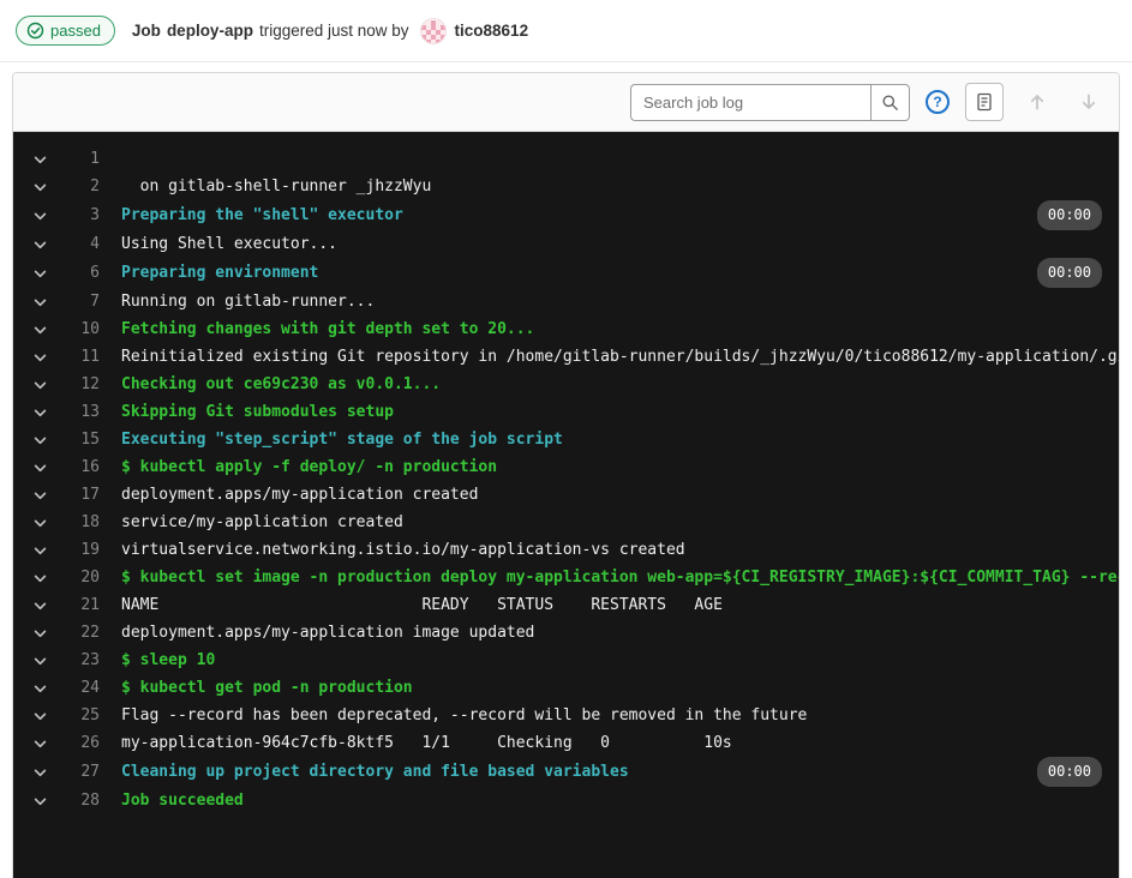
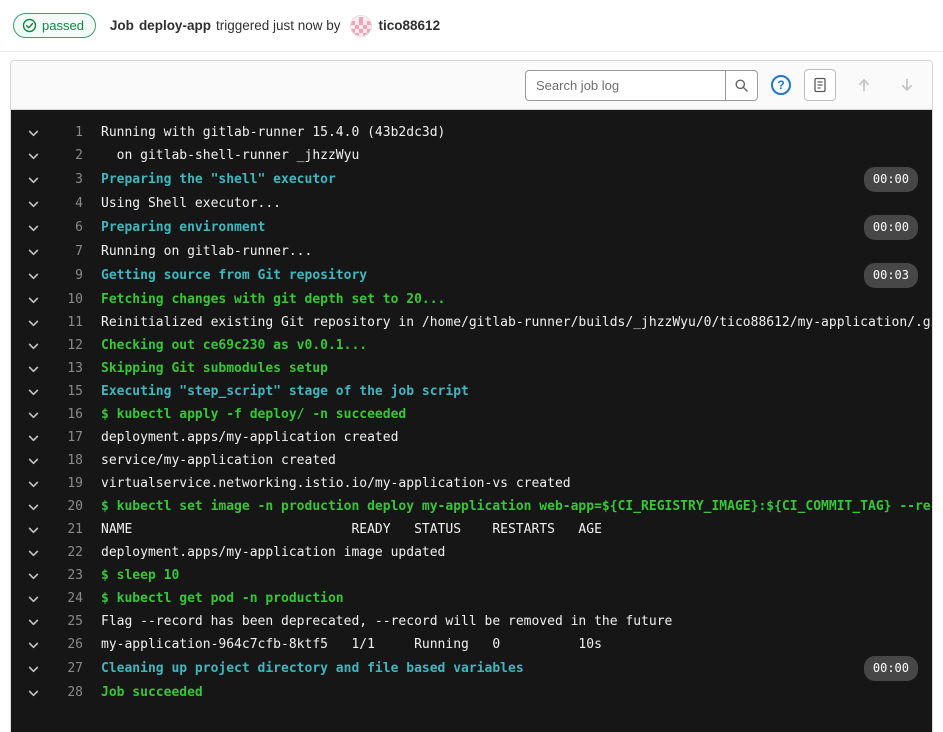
  passed
  Job
  deploy-app
  triggered just now by
  tico88612
  Search job log
  ?
  1
+ Running with gitlab-runner 15.4.0 (43b2dc3d)
  2
  on gitlab-shell-runner _jhzzWyu
  3
  Preparing the "shell" executor
  00:00
  4
  Using Shell executor...
  6
  Preparing environment
  00:00
  7
  Running on gitlab-runner...
+ 9
+ Getting source from Git repository
+ 00:03
  10
  Fetching changes with git depth set to 20...
  11
  Reinitialized existing Git repository in /home/gitlab-runner/builds/_jhzzWyu/0/tico88612/my-application/.g
  12
  Checking out ce69c230 as v0.0.1...
  13
  Skipping Git submodules setup
  15
  Executing "step_script" stage of the job script
  16
- $ kubectl apply -f deploy/ -n production
+ $ kubectl apply -f deploy/ -n succeeded
  17
  deployment.apps/my-application created
  18
  service/my-application created
  19
  virtualservice.networking.istio.io/my-application-vs created
  20
  $ kubectl set image -n production deploy my-application web-app=${CI_REGISTRY_IMAGE}:${CI_COMMIT_TAG} --re
  21
  NAME READY STATUS RESTARTS AGE
  22
  deployment.apps/my-application image updated
  23
  $ sleep 10
  24
  $ kubectl get pod -n production
  25
  Flag --record has been deprecated, --record will be removed in the future
  26
- my-application-964c7cfb-8ktf5 1/1 Checking 0 10s
+ my-application-964c7cfb-8ktf5 1/1 Running 0 10s
  27
  Cleaning up project directory and file based variables
  00:00
  28
  Job succeeded
